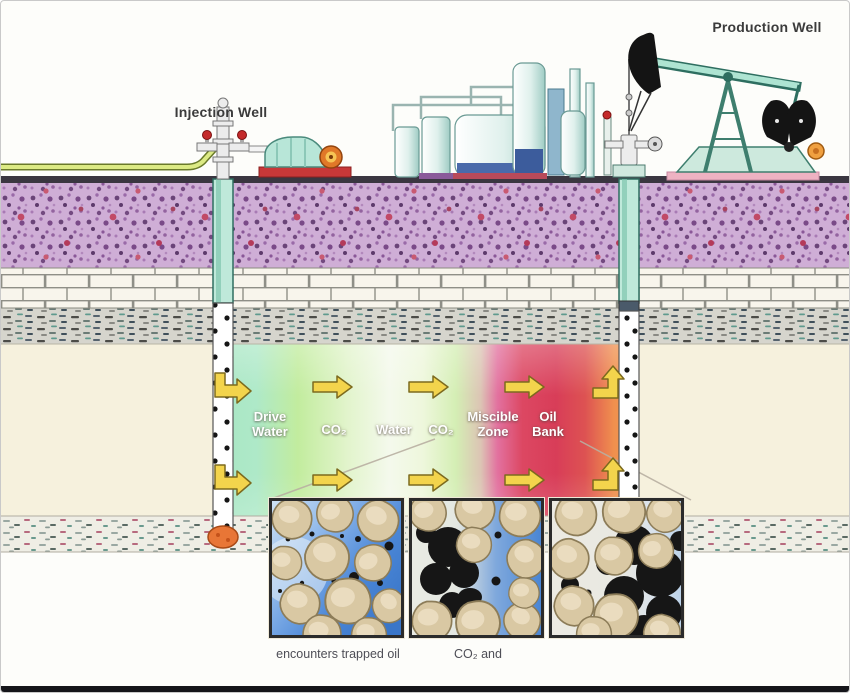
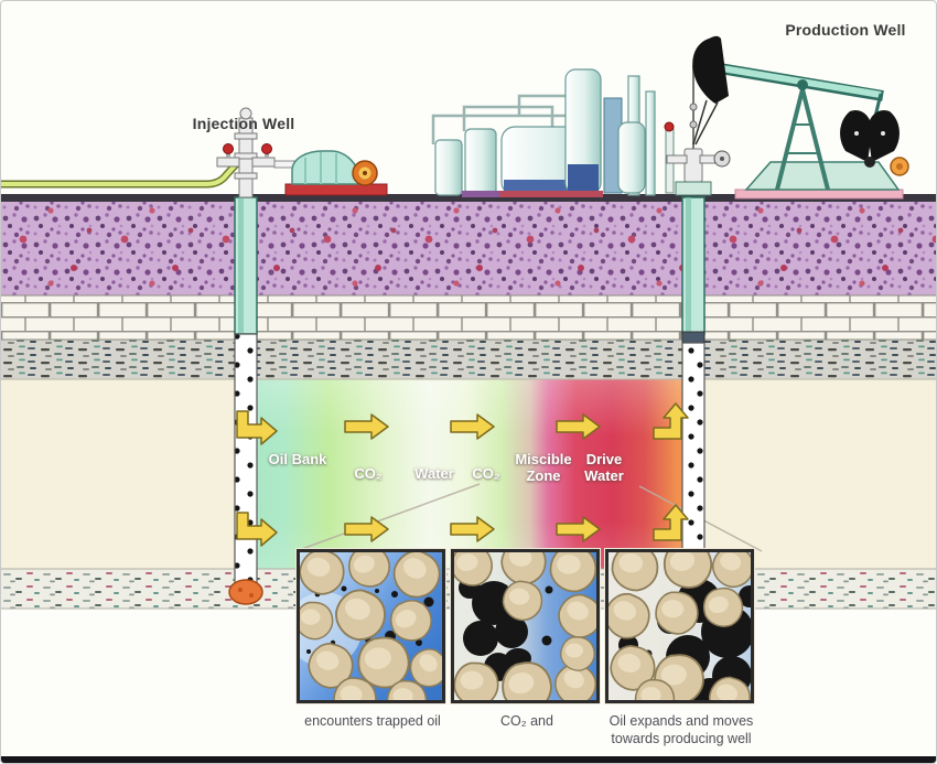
  Injection Well
  Production Well
- Drive Water
+ Oil Bank
  CO₂
  Water
  CO₂
  Miscible Zone
- Oil Bank
+ Drive Water
  encounters trapped oil
  CO₂ and
+ Oil expands and moves
+ towards producing well
